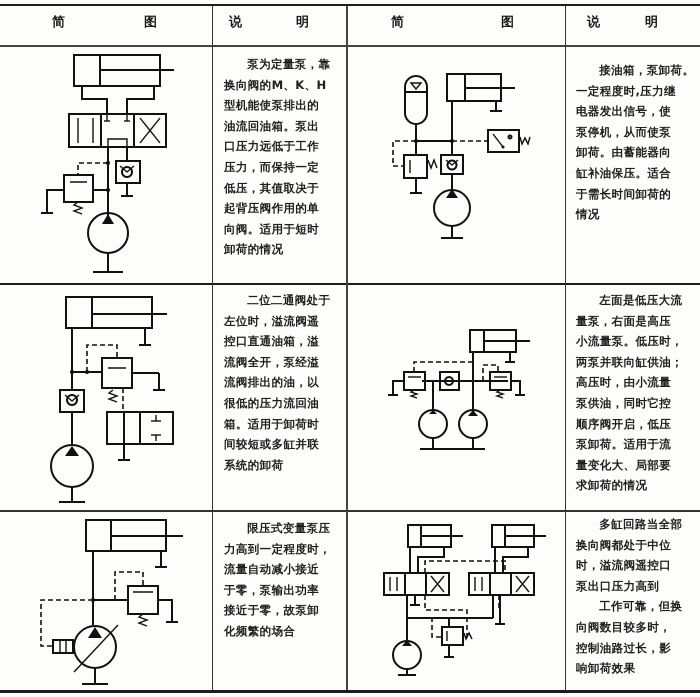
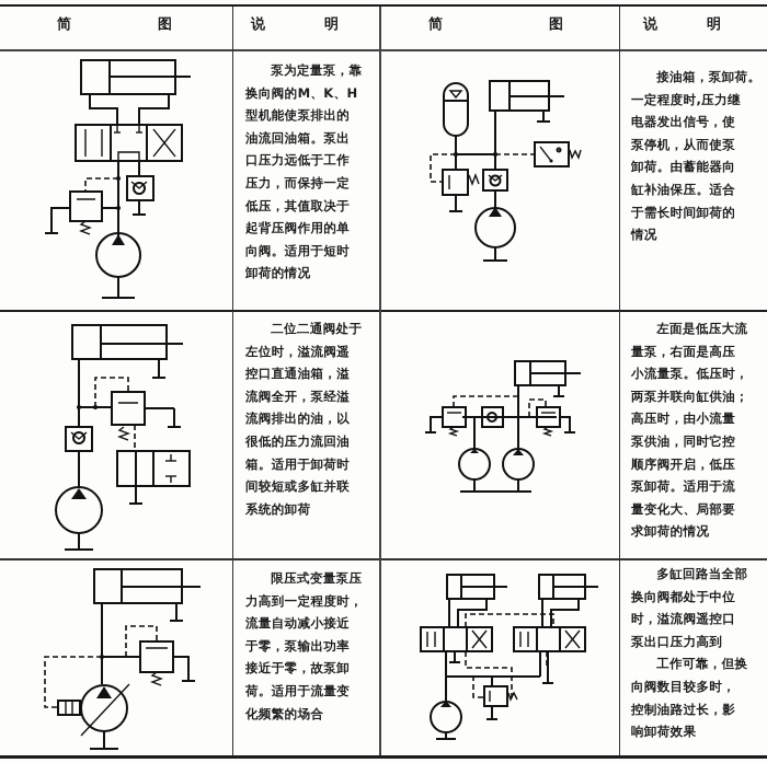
  简
  图
  说
  明
  简
  图
  说
  明
  泵为定量泵，靠
  换向阀的M、K、H
  型机能使泵排出的
  油流回油箱。泵出
  口压力远低于工作
  压力，而保持一定
  低压，其值取决于
  起背压阀作用的单
  向阀。适用于短时
  卸荷的情况
  接油箱，泵卸荷。
  一定程度时,压力继
  电器发出信号，使
  泵停机，从而使泵
  卸荷。由蓄能器向
  缸补油保压。适合
  于需长时间卸荷的
  情况
  二位二通阀处于
  左位时，溢流阀遥
  控口直通油箱，溢
  流阀全开，泵经溢
  流阀排出的油，以
  很低的压力流回油
  箱。适用于卸荷时
  间较短或多缸并联
  系统的卸荷
  左面是低压大流
  量泵，右面是高压
  小流量泵。低压时，
  两泵并联向缸供油；
  高压时，由小流量
  泵供油，同时它控
  顺序阀开启，低压
  泵卸荷。适用于流
  量变化大、局部要
  求卸荷的情况
  限压式变量泵压
  力高到一定程度时，
  流量自动减小接近
  于零，泵输出功率
  接近于零，故泵卸
+ 荷。适用于流量变
  化频繁的场合
  多缸回路当全部
  换向阀都处于中位
  时，溢流阀遥控口
  泵出口压力高到
  工作可靠，但换
  向阀数目较多时，
  控制油路过长，影
  响卸荷效果
